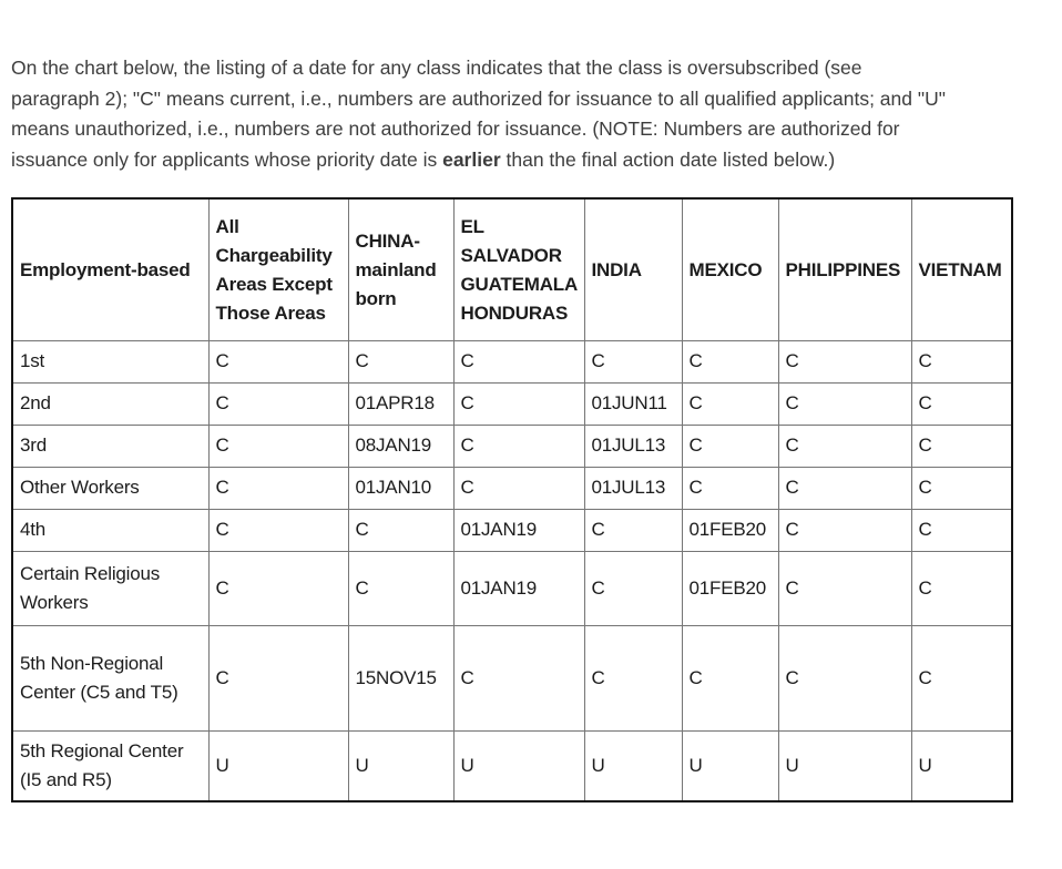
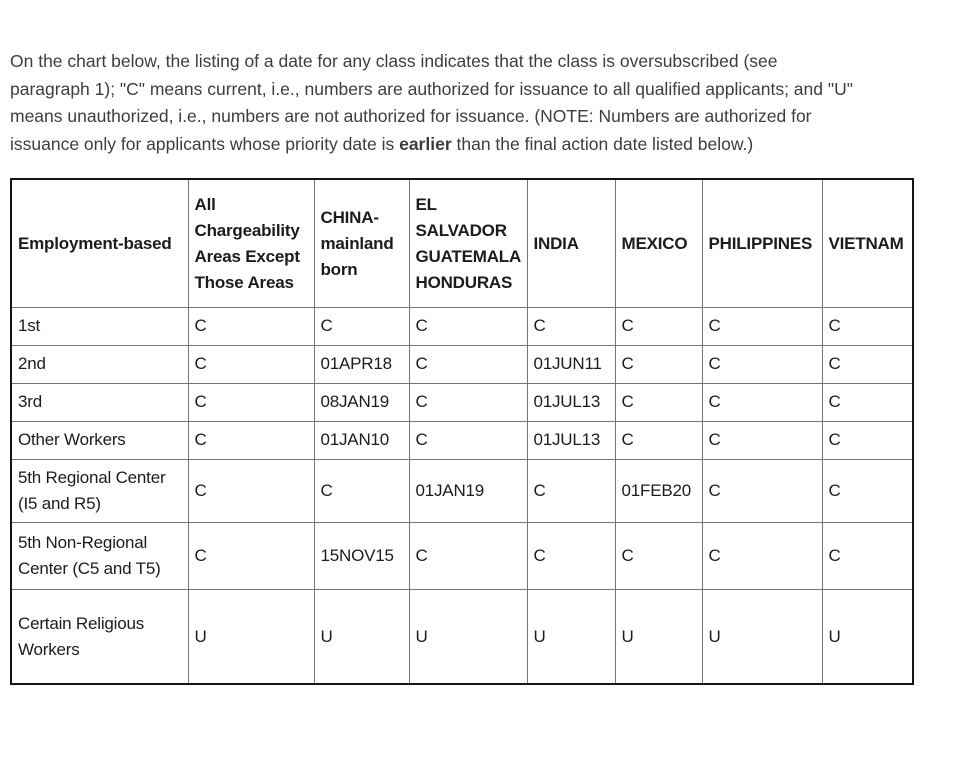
- On the chart below, the listing of a date for any class indicates that the class is oversubscribed (see paragraph 2); "C" means current, i.e., numbers are authorized for issuance to all qualified applicants; and "U" means unauthorized, i.e., numbers are not authorized for issuance. (NOTE: Numbers are authorized for issuance only for applicants whose priority date is earlier than the final action date listed below.)
+ On the chart below, the listing of a date for any class indicates that the class is oversubscribed (see paragraph 1); "C" means current, i.e., numbers are authorized for issuance to all qualified applicants; and "U" means unauthorized, i.e., numbers are not authorized for issuance. (NOTE: Numbers are authorized for issuance only for applicants whose priority date is earlier than the final action date listed below.)
  Employment-based	All Chargeability Areas Except Those Areas	CHINA-mainland born	EL SALVADOR GUATEMALA HONDURAS	INDIA	MEXICO	PHILIPPINES	VIETNAM
  1st	C	C	C	C	C	C	C
  2nd	C	01APR18	C	01JUN11	C	C	C
  3rd	C	08JAN19	C	01JUL13	C	C	C
  Other Workers	C	01JAN10	C	01JUL13	C	C	C
- 4th	C	C	01JAN19	C	01FEB20	C	C
- Certain Religious Workers	C	C	01JAN19	C	01FEB20	C	C
+ 5th Regional Center (I5 and R5)	C	C	01JAN19	C	01FEB20	C	C
  5th Non-Regional Center (C5 and T5)	C	15NOV15	C	C	C	C	C
- 5th Regional Center (I5 and R5)	U	U	U	U	U	U	U
+ Certain Religious Workers	U	U	U	U	U	U	U
